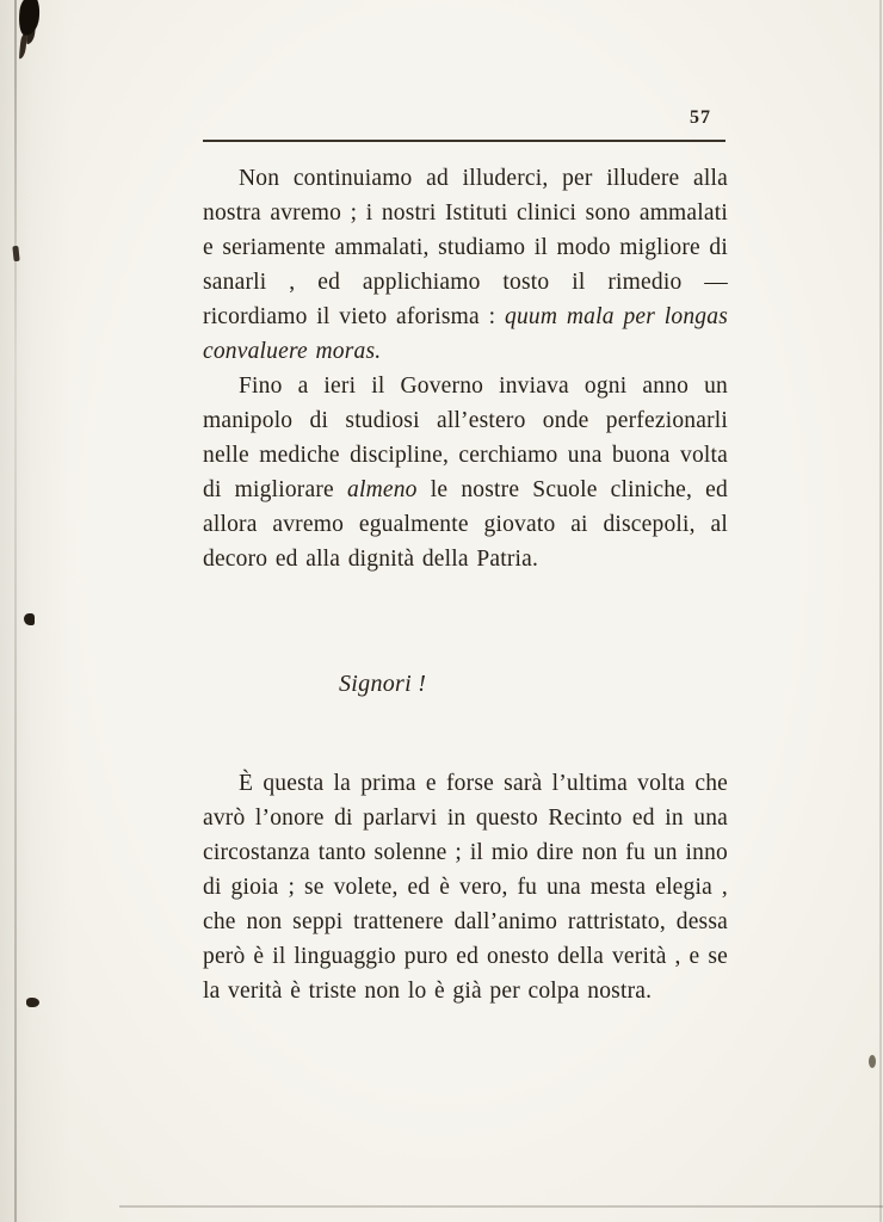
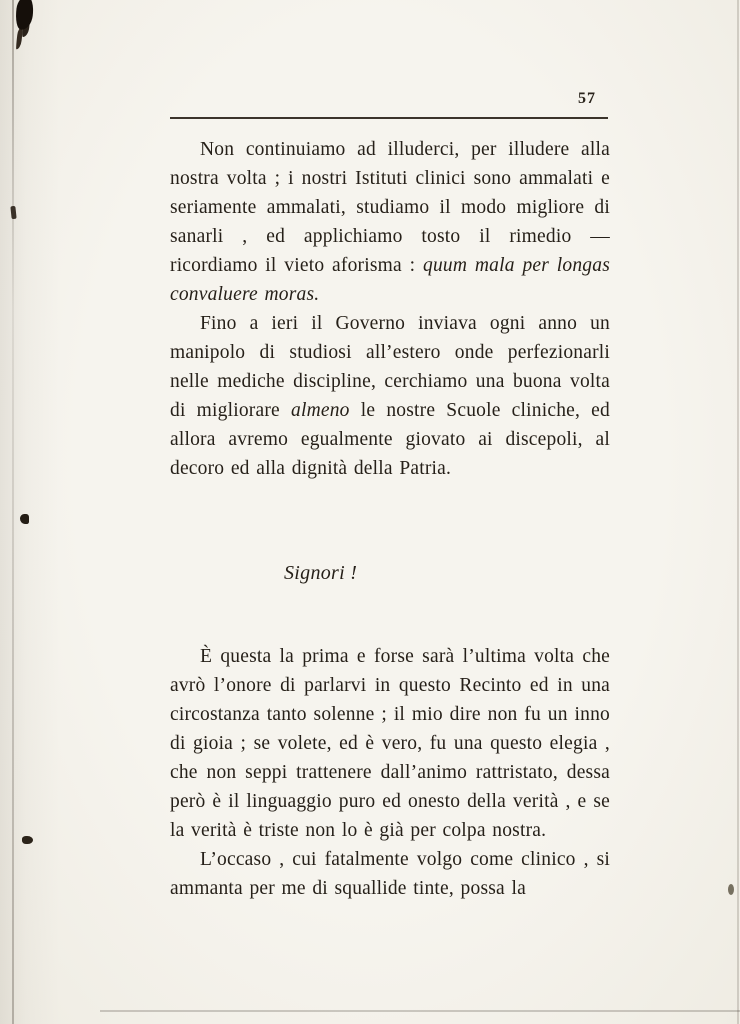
  57
- Non continuiamo ad illuderci, per illudere alla nostra avremo ; i nostri Istituti clinici sono ammalati e seriamente ammalati, studiamo il modo migliore di sanarli , ed applichiamo tosto il rimedio — ricordiamo il vieto aforisma : quum mala per longas convaluere moras.
+ Non continuiamo ad illuderci, per illudere alla nostra volta ; i nostri Istituti clinici sono ammalati e seriamente ammalati, studiamo il modo migliore di sanarli , ed applichiamo tosto il rimedio — ricordiamo il vieto aforisma : quum mala per longas convaluere moras.
  Fino a ieri il Governo inviava ogni anno un manipolo di studiosi all’estero onde perfezionarli nelle mediche discipline, cerchiamo una buona volta di migliorare almeno le nostre Scuole cliniche, ed allora avremo egualmente giovato ai discepoli, al decoro ed alla dignità della Patria.
  Signori !
- È questa la prima e forse sarà l’ultima volta che avrò l’onore di parlarvi in questo Recinto ed in una circostanza tanto solenne ; il mio dire non fu un inno di gioia ; se volete, ed è vero, fu una mesta elegia , che non seppi trattenere dall’animo rattristato, dessa però è il linguaggio puro ed onesto della verità , e se la verità è triste non lo è già per colpa nostra.
+ È questa la prima e forse sarà l’ultima volta che avrò l’onore di parlarvi in questo Recinto ed in una circostanza tanto solenne ; il mio dire non fu un inno di gioia ; se volete, ed è vero, fu una questo elegia , che non seppi trattenere dall’animo rattristato, dessa però è il linguaggio puro ed onesto della verità , e se la verità è triste non lo è già per colpa nostra.
+ L’occaso , cui fatalmente volgo come clinico , si ammanta per me di squallide tinte, possa la
